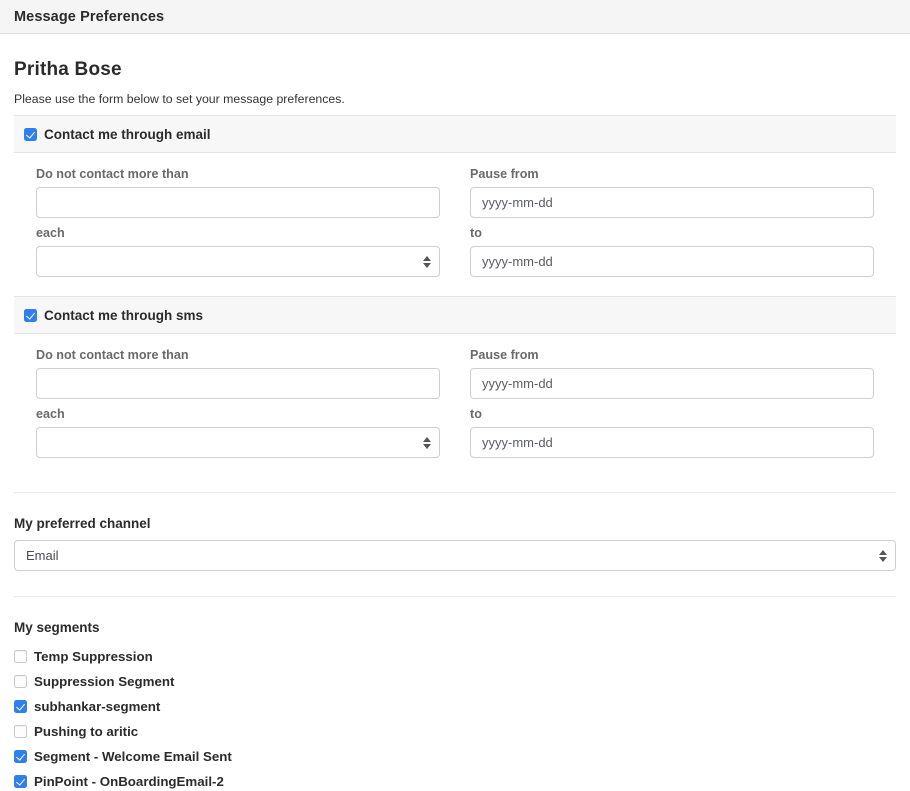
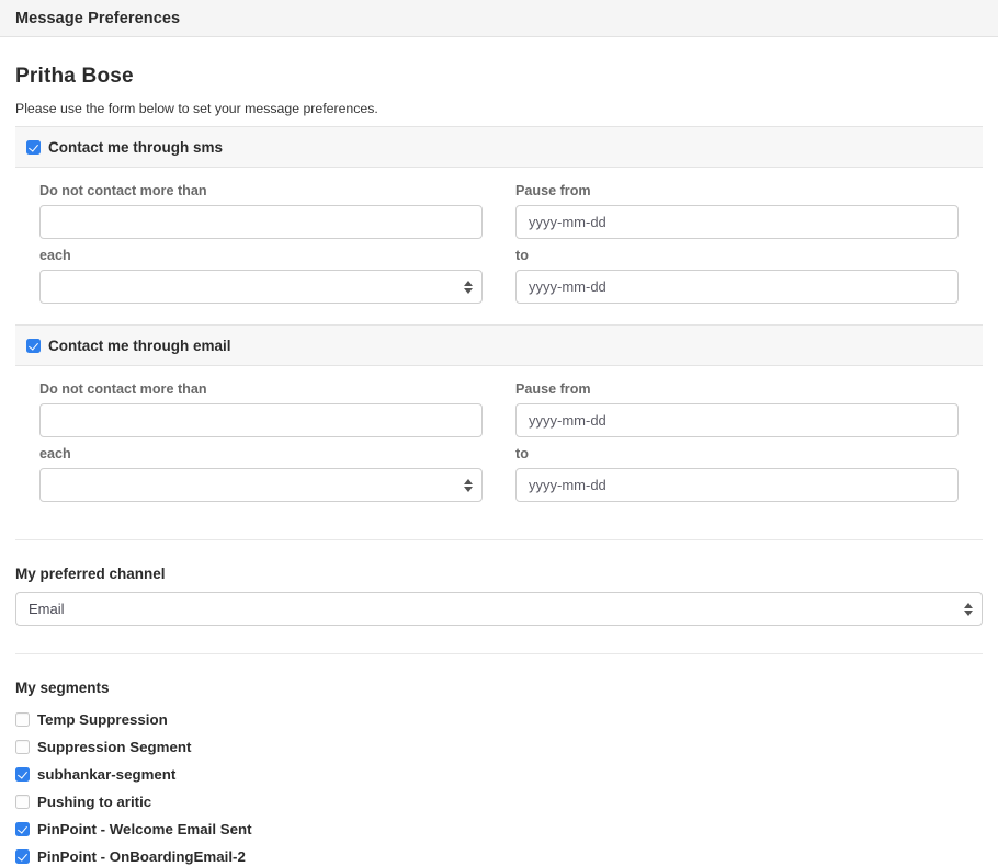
  Message Preferences
  Pritha Bose
  Please use the form below to set your message preferences.
- Contact me through email
+ Contact me through sms
  Do not contact more than
  each
  Pause from
  yyyy-mm-dd
  to
  yyyy-mm-dd
- Contact me through sms
+ Contact me through email
  Do not contact more than
  each
  Pause from
  yyyy-mm-dd
  to
  yyyy-mm-dd
  My preferred channel
  Email
  My segments
  Temp Suppression
  Suppression Segment
  subhankar-segment
  Pushing to aritic
- Segment - Welcome Email Sent
+ PinPoint - Welcome Email Sent
  PinPoint - OnBoardingEmail-2
